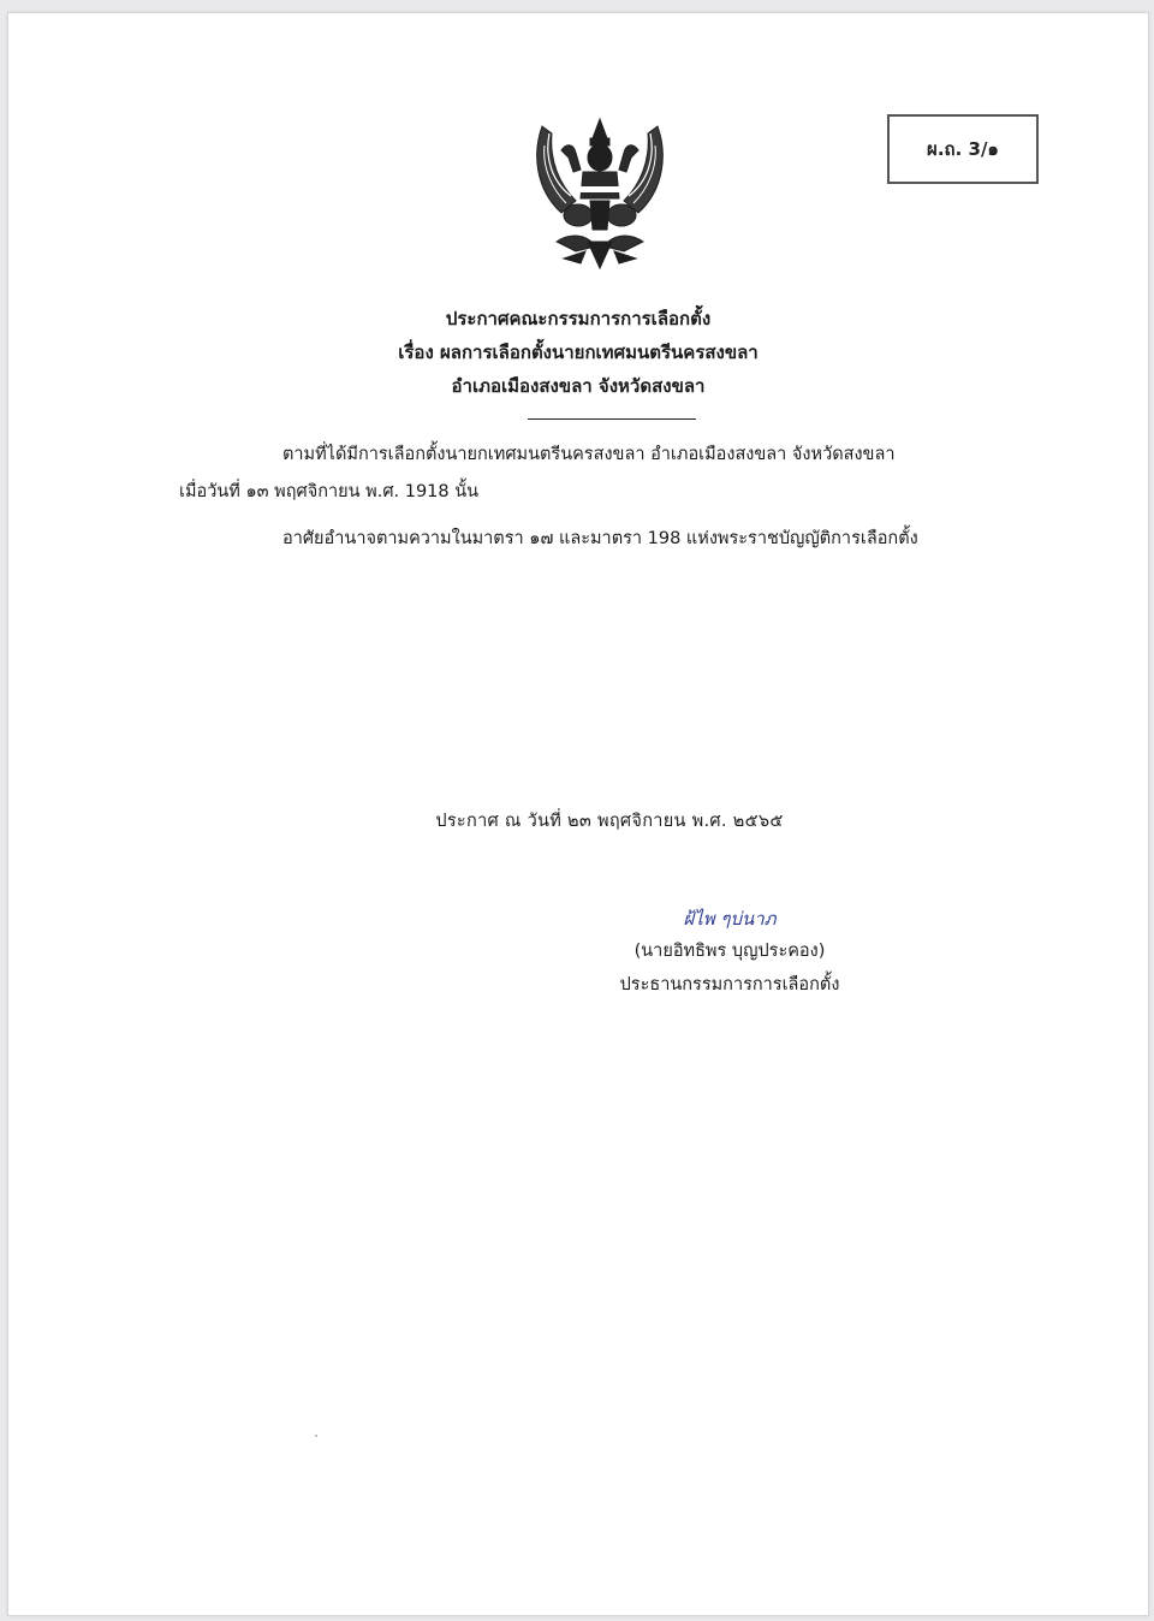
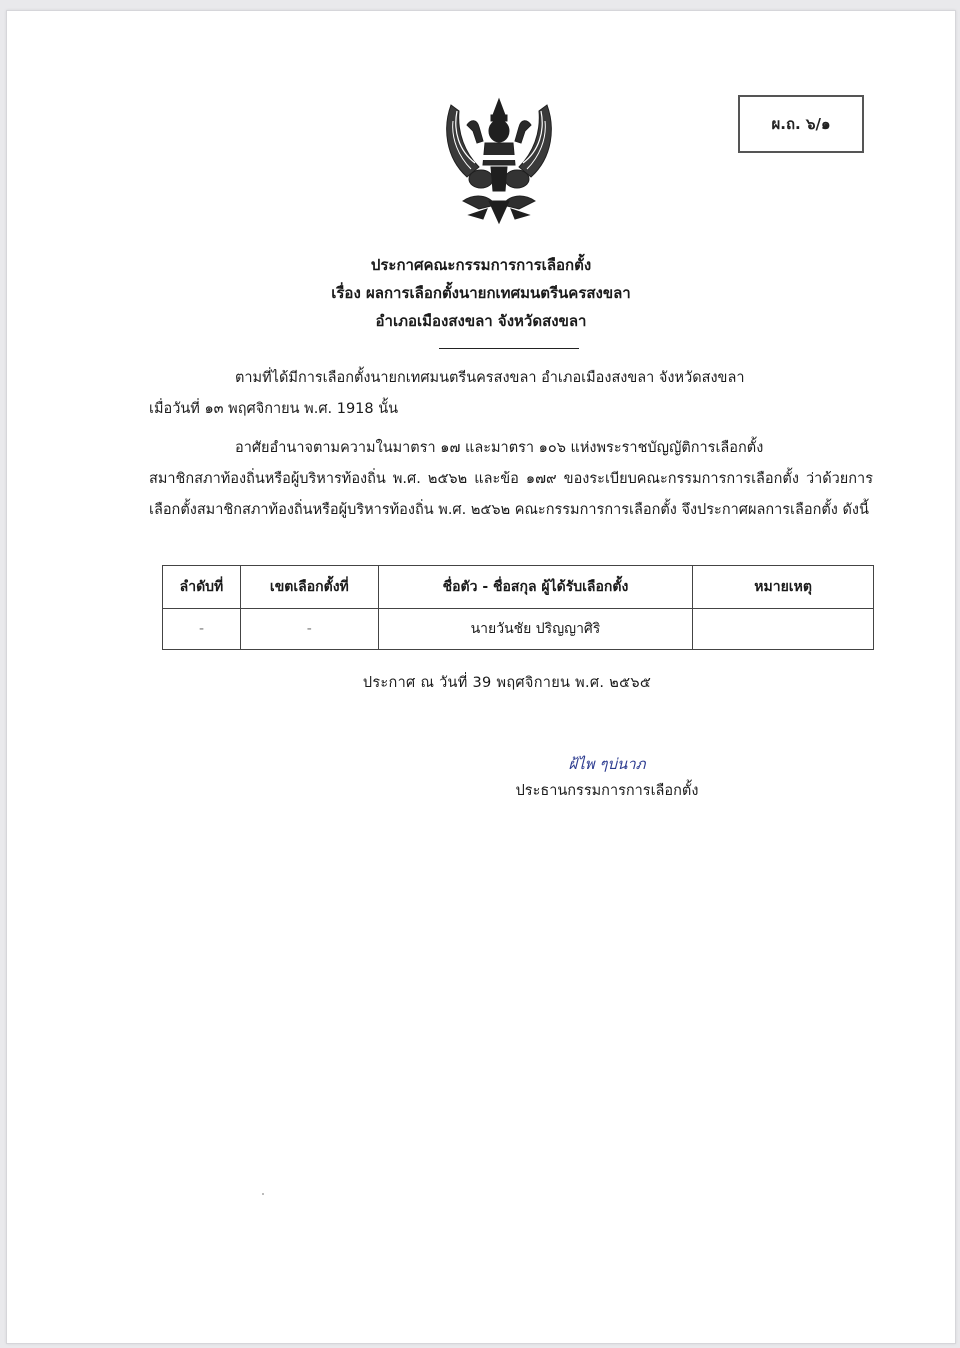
- ผ.ถ. 3/๑
+ ผ.ถ. ๖/๑
  ประกาศคณะกรรมการการเลือกตั้ง
  เรื่อง ผลการเลือกตั้งนายกเทศมนตรีนครสงขลา
  อำเภอเมืองสงขลา จังหวัดสงขลา
  ตามที่ได้มีการเลือกตั้งนายกเทศมนตรีนครสงขลา อำเภอเมืองสงขลา จังหวัดสงขลา
  เมื่อวันที่ ๑๓ พฤศจิกายน พ.ศ. 1918 นั้น
- อาศัยอำนาจตามความในมาตรา ๑๗ และมาตรา 198 แห่งพระราชบัญญัติการเลือกตั้ง
+ อาศัยอำนาจตามความในมาตรา ๑๗ และมาตรา ๑๐๖ แห่งพระราชบัญญัติการเลือกตั้ง
+ สมาชิกสภาท้องถิ่นหรือผู้บริหารท้องถิ่น พ.ศ. ๒๕๖๒ และข้อ ๑๗๙ ของระเบียบคณะกรรมการการเลือกตั้ง ว่าด้วยการเลือกตั้งสมาชิกสภาท้องถิ่นหรือผู้บริหารท้องถิ่น พ.ศ. ๒๕๖๒ คณะกรรมการการเลือกตั้ง จึงประกาศผลการเลือกตั้ง ดังนี้
+ ลำดับที่	เขตเลือกตั้งที่	ชื่อตัว - ชื่อสกุล ผู้ได้รับเลือกตั้ง	หมายเหตุ
+ -	-	นายวันชัย ปริญญาศิริ
- ประกาศ ณ วันที่ ๒๓ พฤศจิกายน พ.ศ. ๒๕๖๕
+ ประกาศ ณ วันที่ 39 พฤศจิกายน พ.ศ. ๒๕๖๕
  ฝ้ไพ ๆบ่นาภ
- (นายอิทธิพร บุญประคอง)
  ประธานกรรมการการเลือกตั้ง
